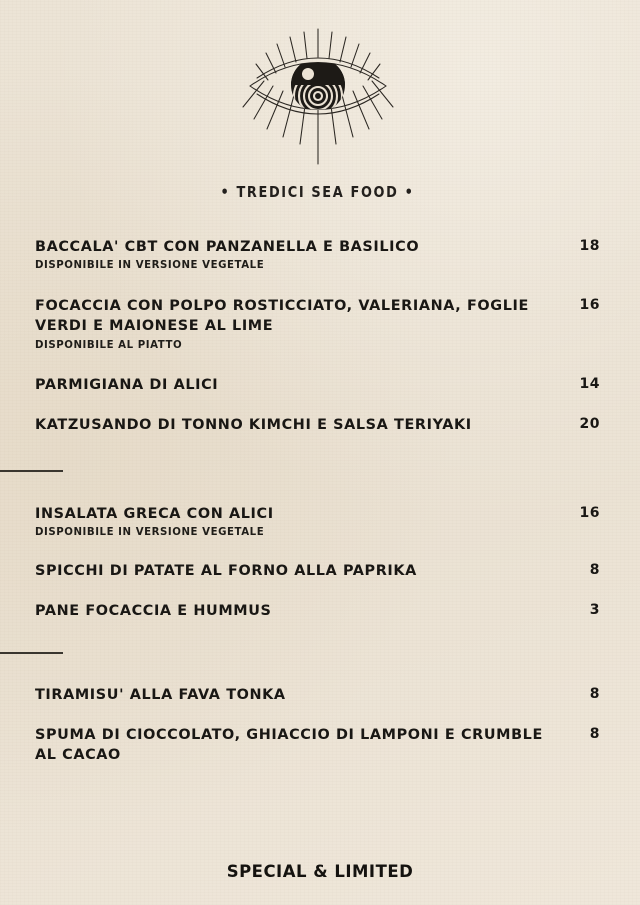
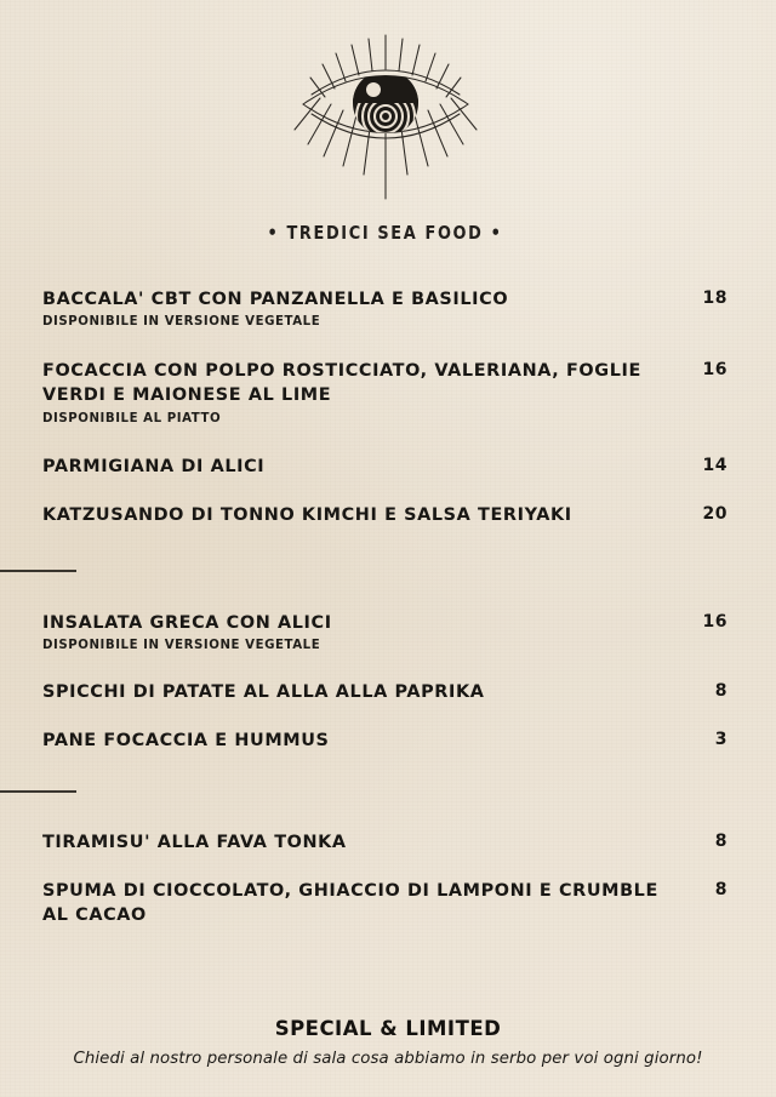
  • TREDICI SEA FOOD •
  BACCALA' CBT CON PANZANELLA E BASILICO
  DISPONIBILE IN VERSIONE VEGETALE
  18
  FOCACCIA CON POLPO ROSTICCIATO, VALERIANA, FOGLIE VERDI E MAIONESE AL LIME
  DISPONIBILE AL PIATTO
  16
  PARMIGIANA DI ALICI
  14
  KATZUSANDO DI TONNO KIMCHI E SALSA TERIYAKI
  20
  INSALATA GRECA CON ALICI
  DISPONIBILE IN VERSIONE VEGETALE
  16
- SPICCHI DI PATATE AL FORNO ALLA PAPRIKA
+ SPICCHI DI PATATE AL ALLA ALLA PAPRIKA
  8
  PANE FOCACCIA E HUMMUS
  3
  TIRAMISU' ALLA FAVA TONKA
  8
  SPUMA DI CIOCCOLATO, GHIACCIO DI LAMPONI E CRUMBLE AL CACAO
  8
  SPECIAL & LIMITED
+ Chiedi al nostro personale di sala cosa abbiamo in serbo per voi ogni giorno!
